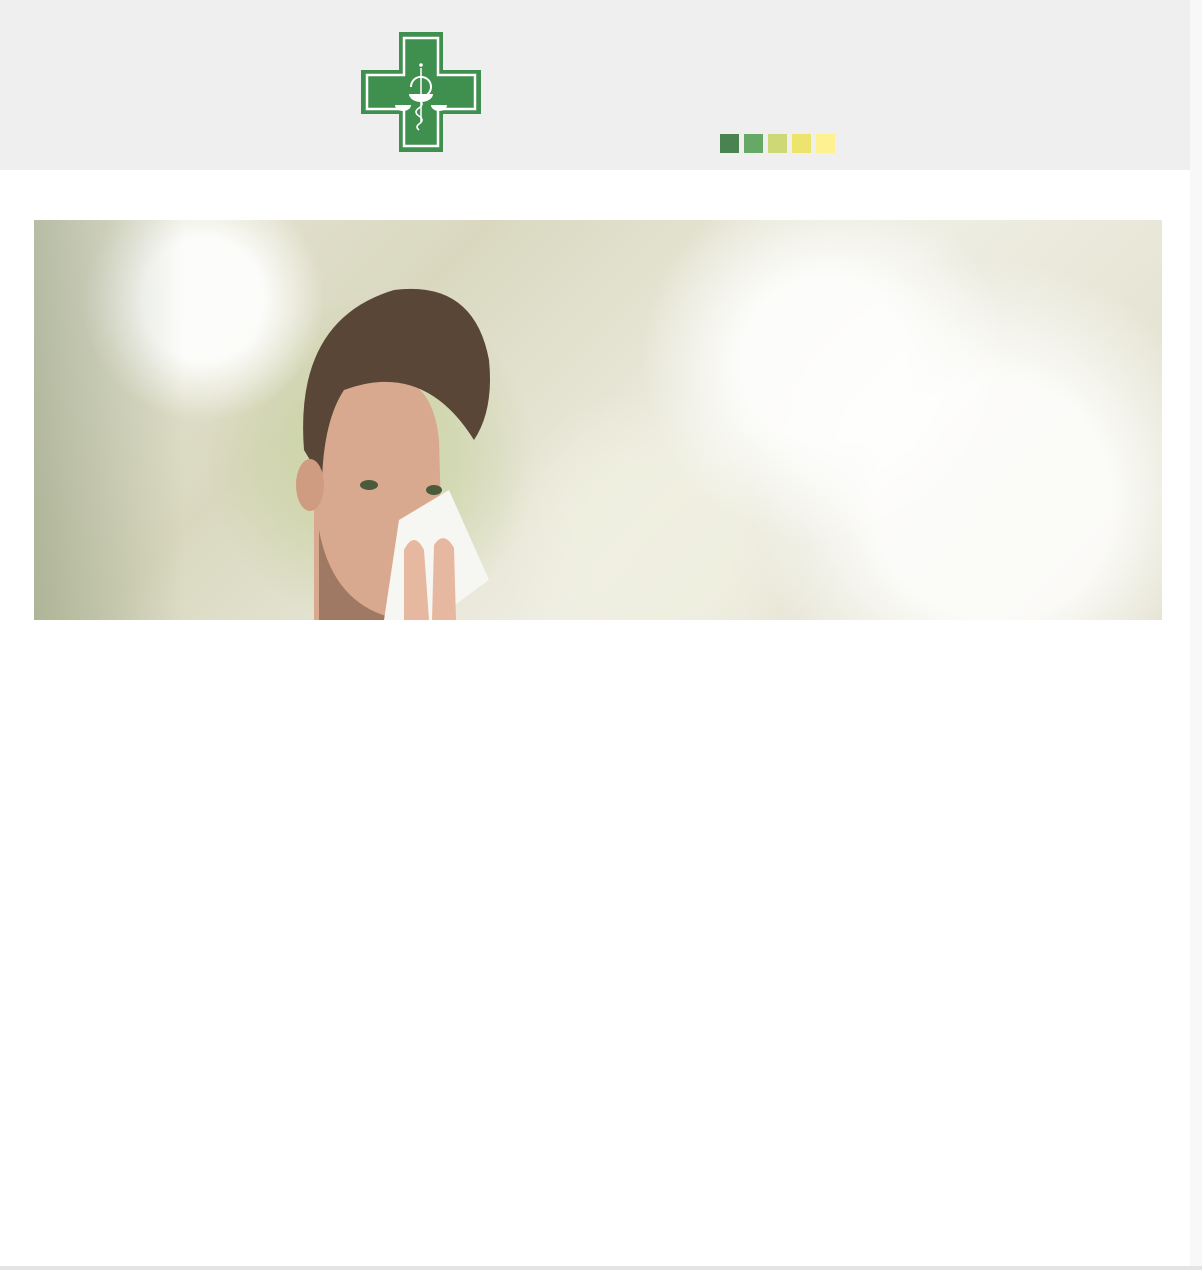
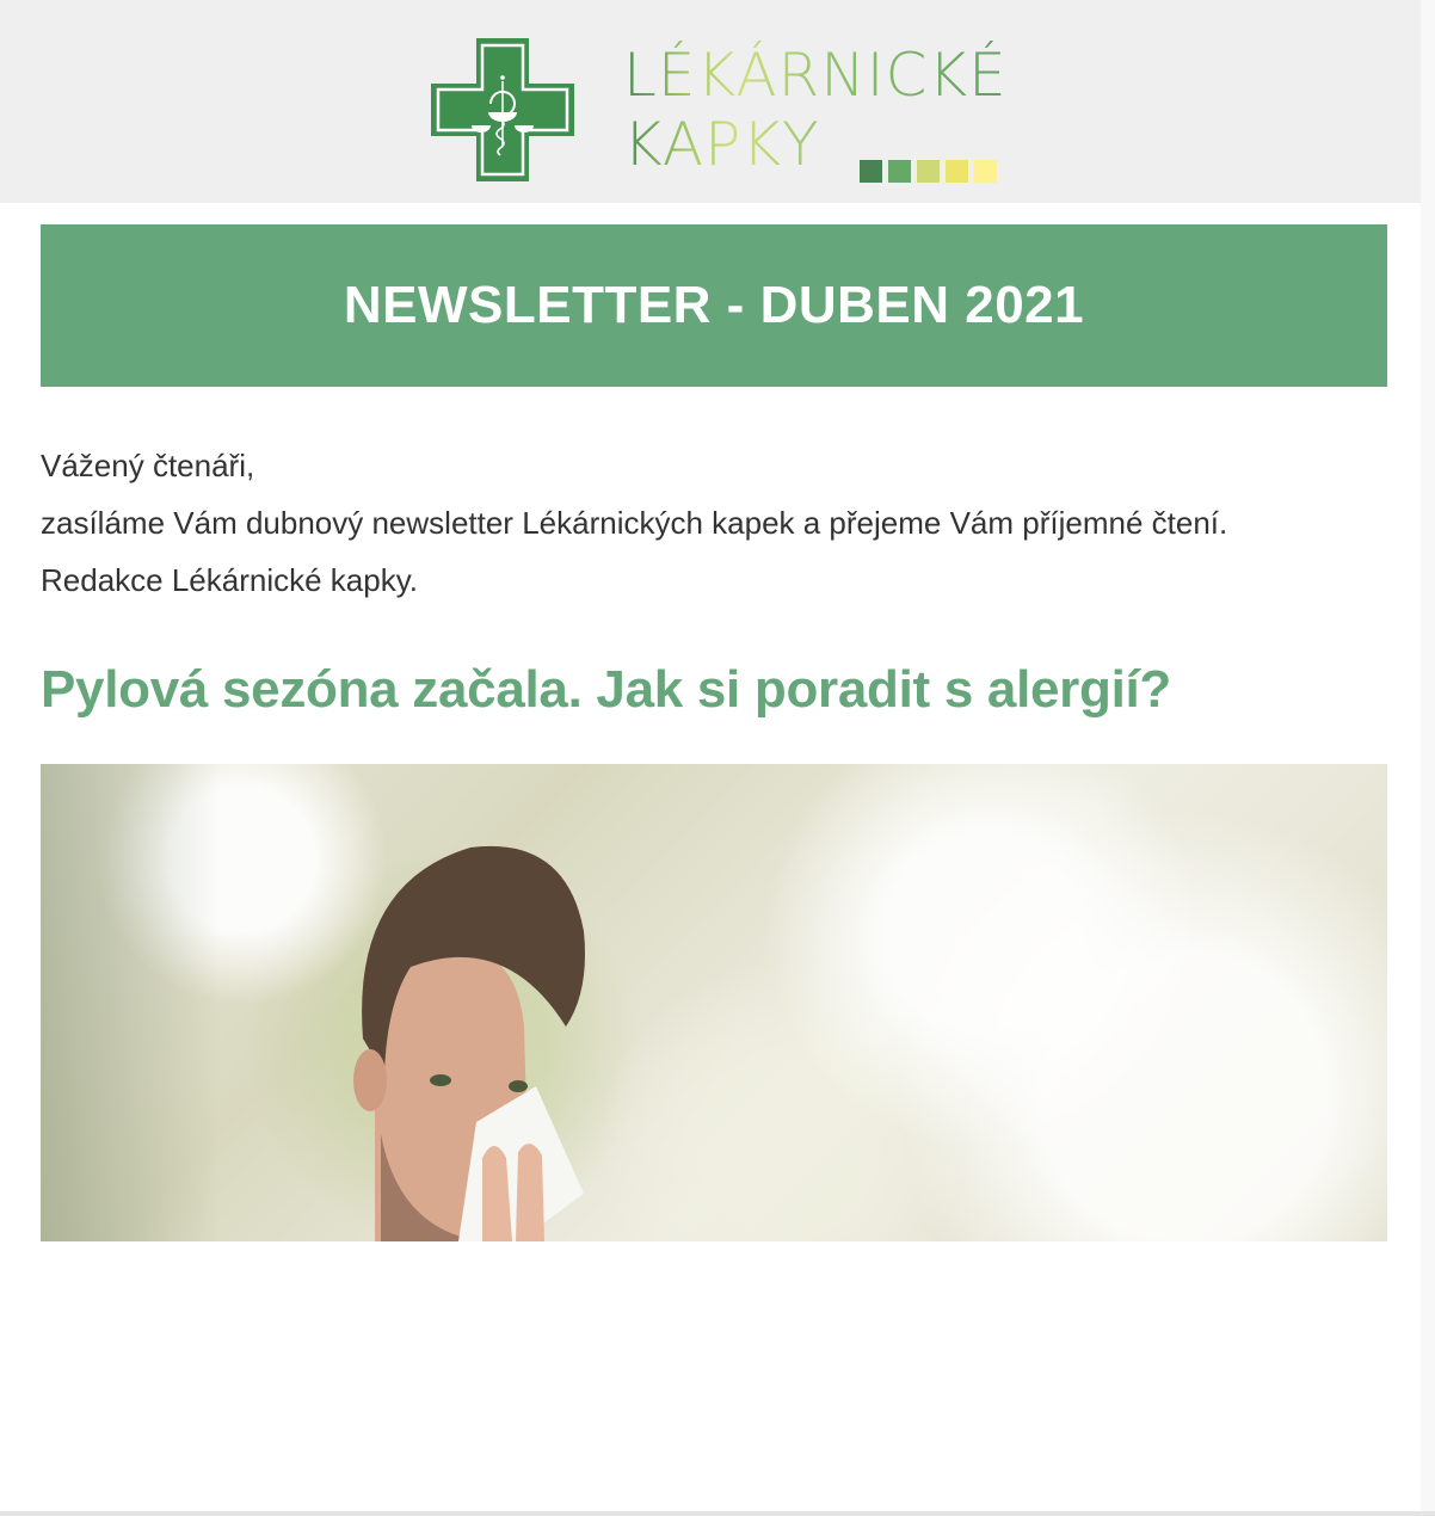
+ LÉKÁRNICKÉ
+ KAPKY
+ NEWSLETTER - DUBEN 2021
+ Vážený čtenáři,
+ zasíláme Vám dubnový newsletter Lékárnických kapek a přejeme Vám příjemné čtení.
+ Redakce Lékárnické kapky.
+ Pylová sezóna začala. Jak si poradit s alergií?
